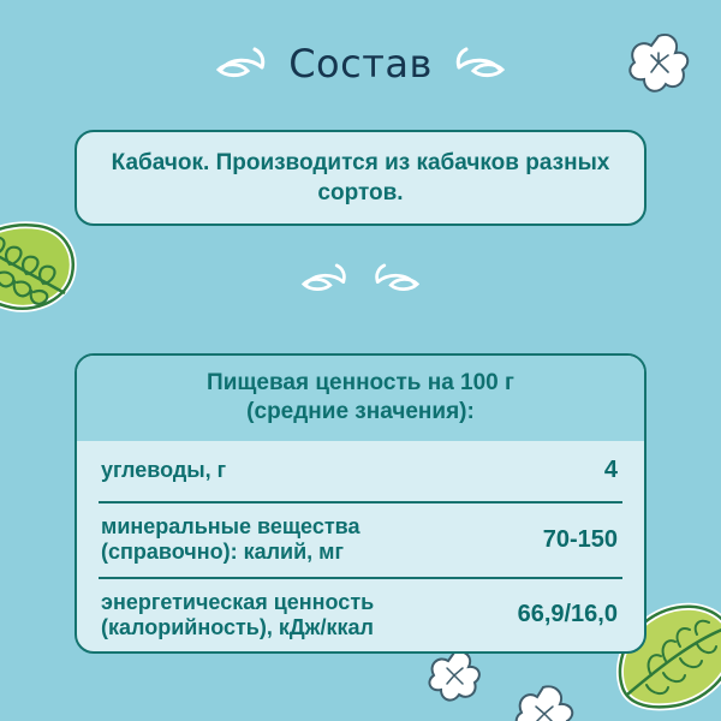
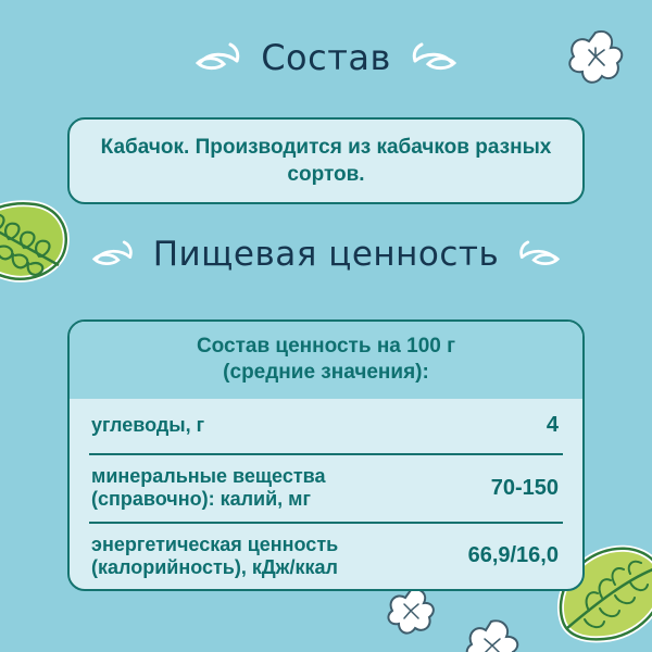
  Состав
  Кабачок. Производится из кабачков разных сортов.
+ Пищевая ценность
- Пищевая ценность на 100 г
+ Состав ценность на 100 г
  (средние значения):
  углеводы, г
  4
  минеральные вещества
  (справочно): калий, мг
  70-150
  энергетическая ценность
  (калорийность), кДж/ккал
  66,9/16,0
